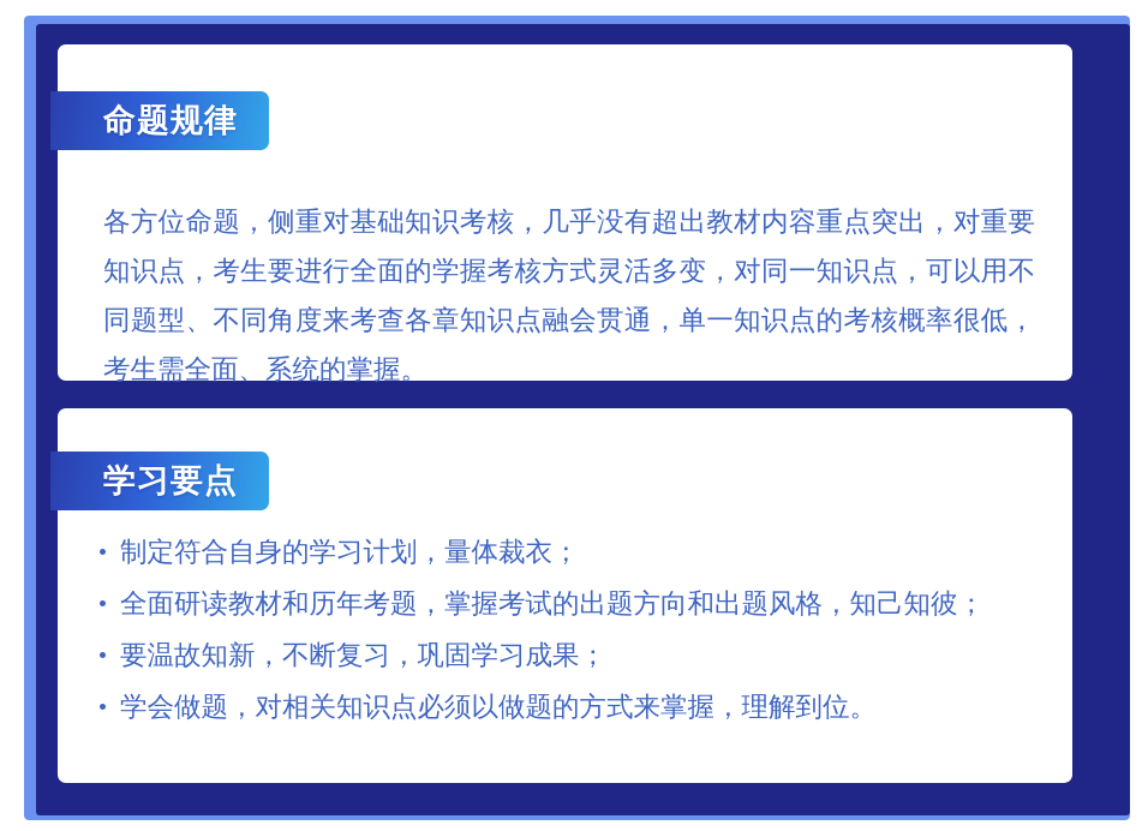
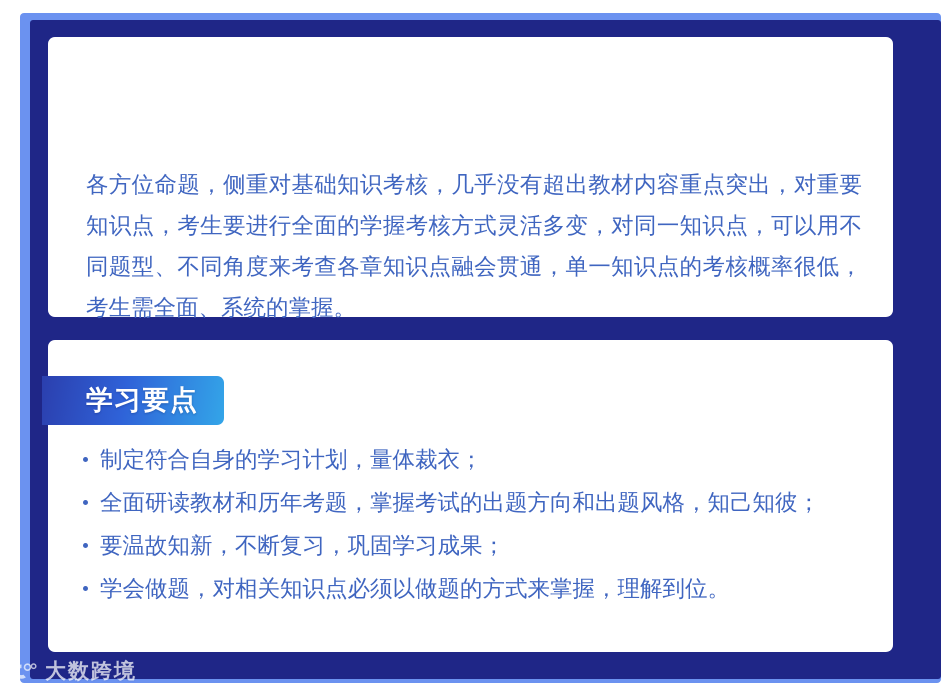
- 命题规律
  各方位命题，侧重对基础知识考核，几乎没有超出教材内容重点突出，对重要知识点，考生要进行全面的学握考核方式灵活多变，对同一知识点，可以用不同题型、不同角度来考查各章知识点融会贯通，单一知识点的考核概率很低，考生需全面、系统的掌握。
  学习要点
  制定符合自身的学习计划，量体裁衣；
  全面研读教材和历年考题，掌握考试的出题方向和出题风格，知己知彼；
  要温故知新，不断复习，巩固学习成果；
  学会做题，对相关知识点必须以做题的方式来掌握，理解到位。
+ 大数跨境
